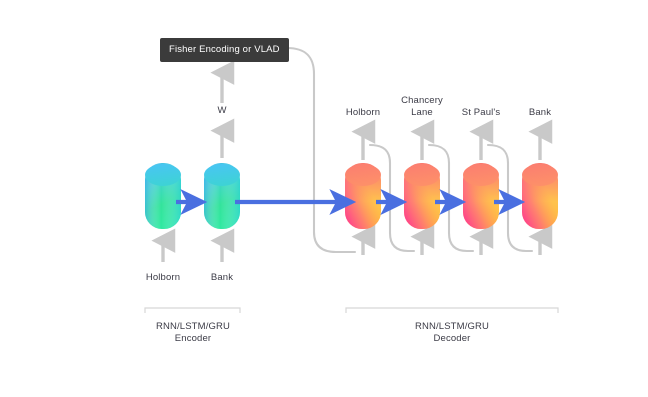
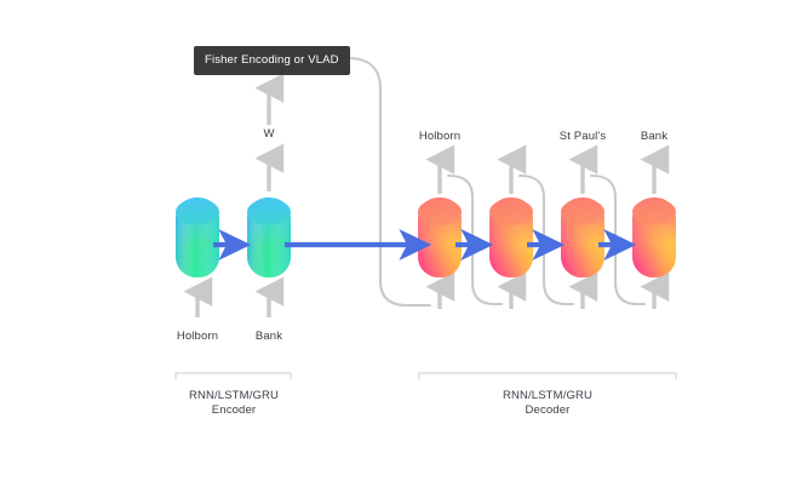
  Fisher Encoding or VLAD
  W
  Holborn
  Bank
  Holborn
- Chancery
- Lane
  St Paul's
  Bank
  RNN/LSTM/GRU
  Encoder
  RNN/LSTM/GRU
  Decoder
